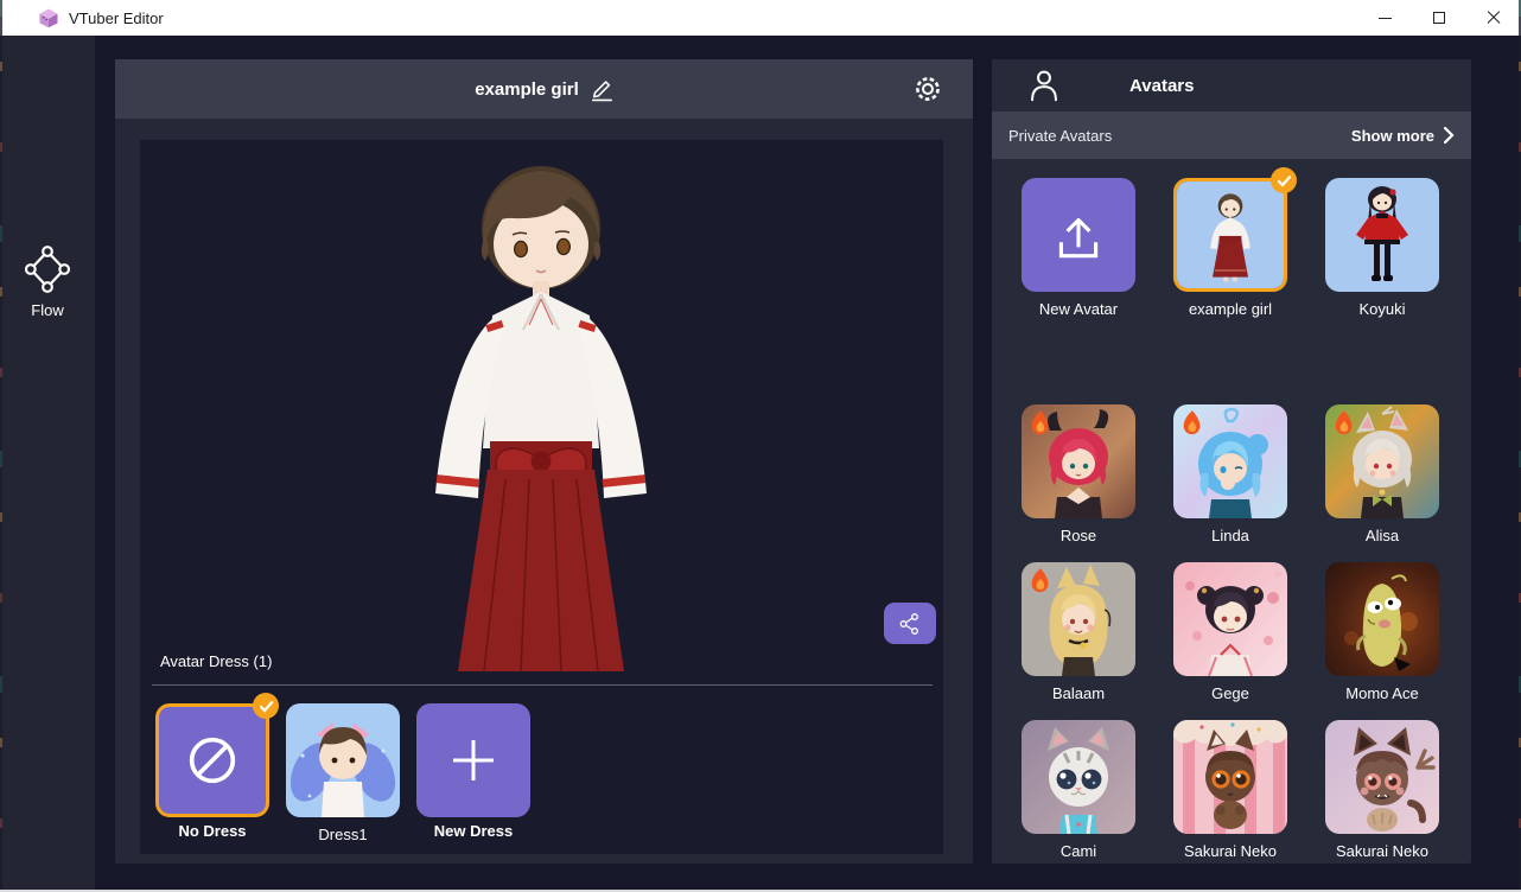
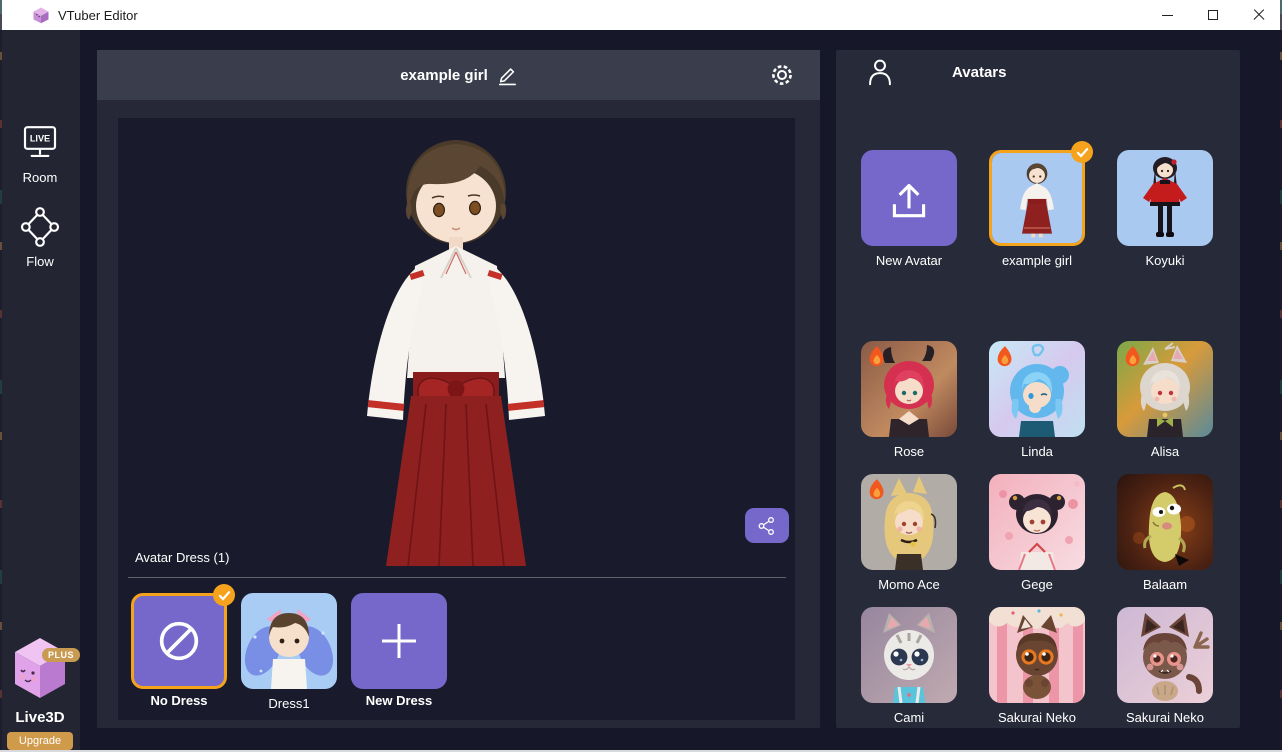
  VTuber Editor
+ LIVE
+ Room
  Flow
+ PLUS
+ Live3D
+ Upgrade
  example girl
  Avatar Dress (1)
  No Dress
  Dress1
  New Dress
  Avatars
- Private Avatars
- Show more
  New Avatar
  example girl
  Koyuki
  Rose
  Linda
  Alisa
- Balaam
+ Momo Ace
  Gege
- Momo Ace
+ Balaam
  Cami
  Sakurai Neko
  Sakurai Neko
